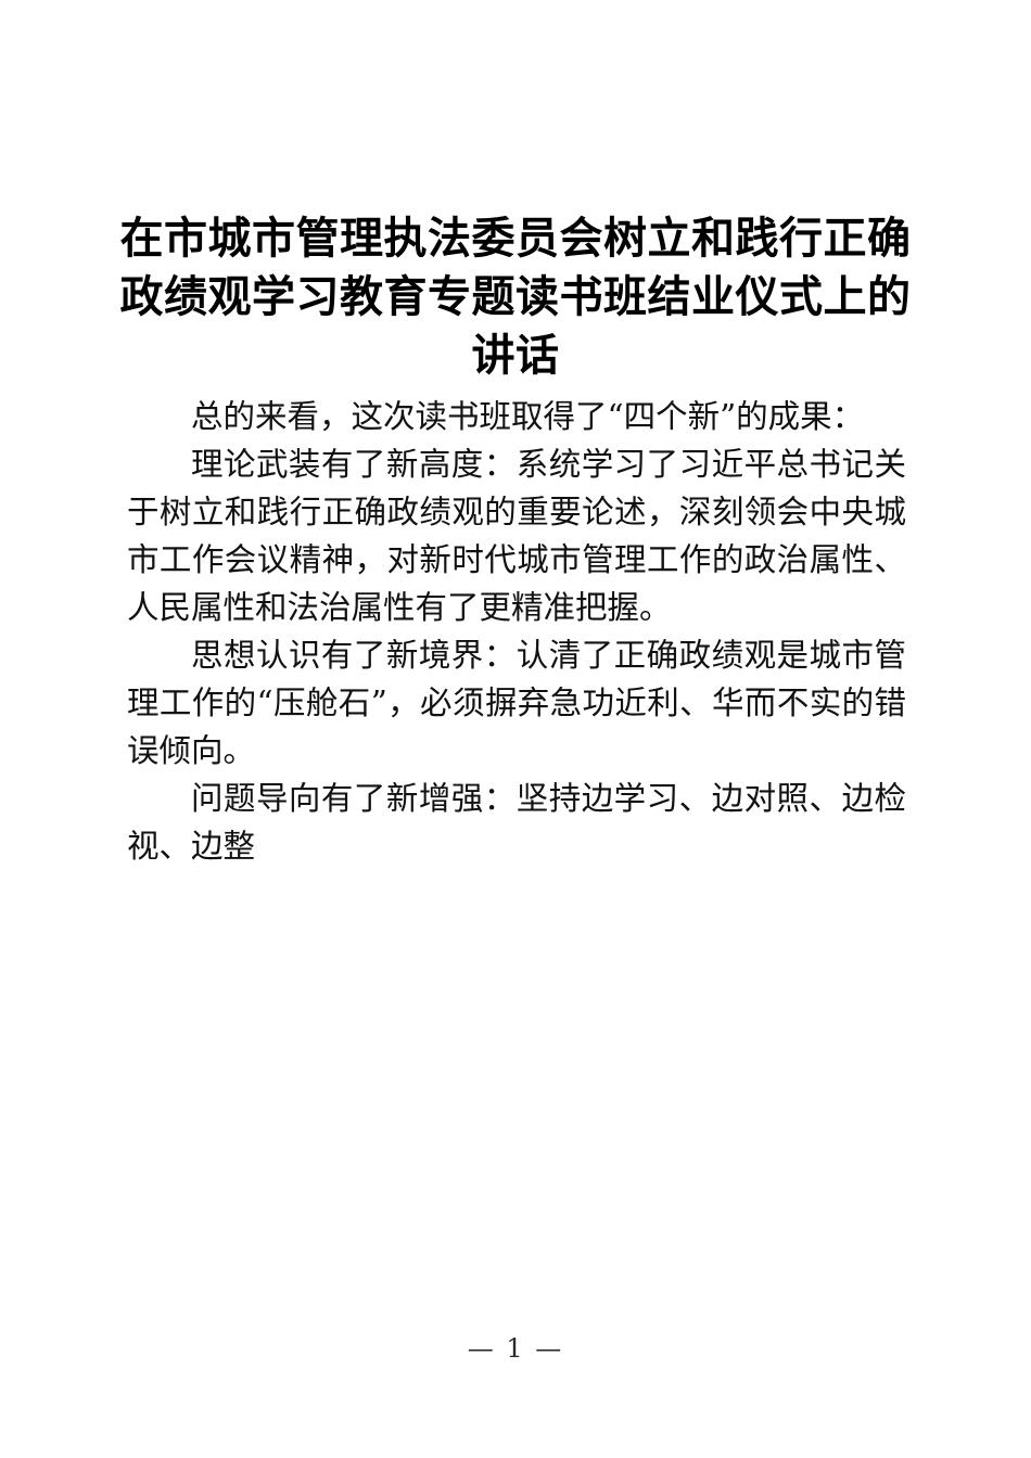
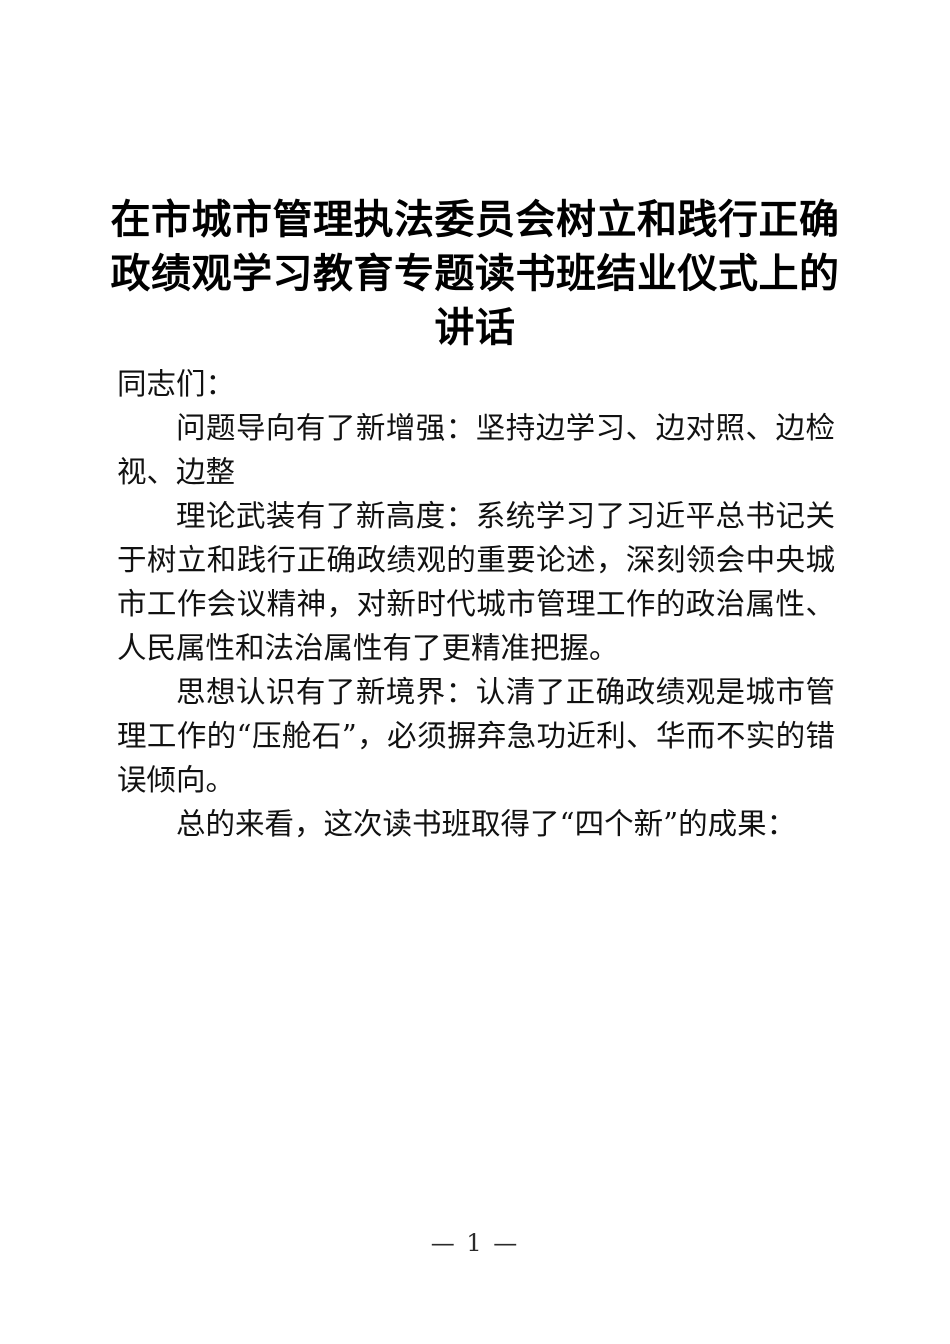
  在市城市管理执法委员会树立和践行正确政绩观学习教育专题读书班结业仪式上的讲话
+ 同志们：
- 总的来看，这次读书班取得了“四个新”的成果：
+ 问题导向有了新增强：坚持边学习、边对照、边检视、边整
  理论武装有了新高度：系统学习了习近平总书记关于树立和践行正确政绩观的重要论述，深刻领会中央城市工作会议精神，对新时代城市管理工作的政治属性、人民属性和法治属性有了更精准把握。
  思想认识有了新境界：认清了正确政绩观是城市管理工作的“压舱石”，必须摒弃急功近利、华而不实的错误倾向。
- 问题导向有了新增强：坚持边学习、边对照、边检视、边整
+ 总的来看，这次读书班取得了“四个新”的成果：
  — 1 —
